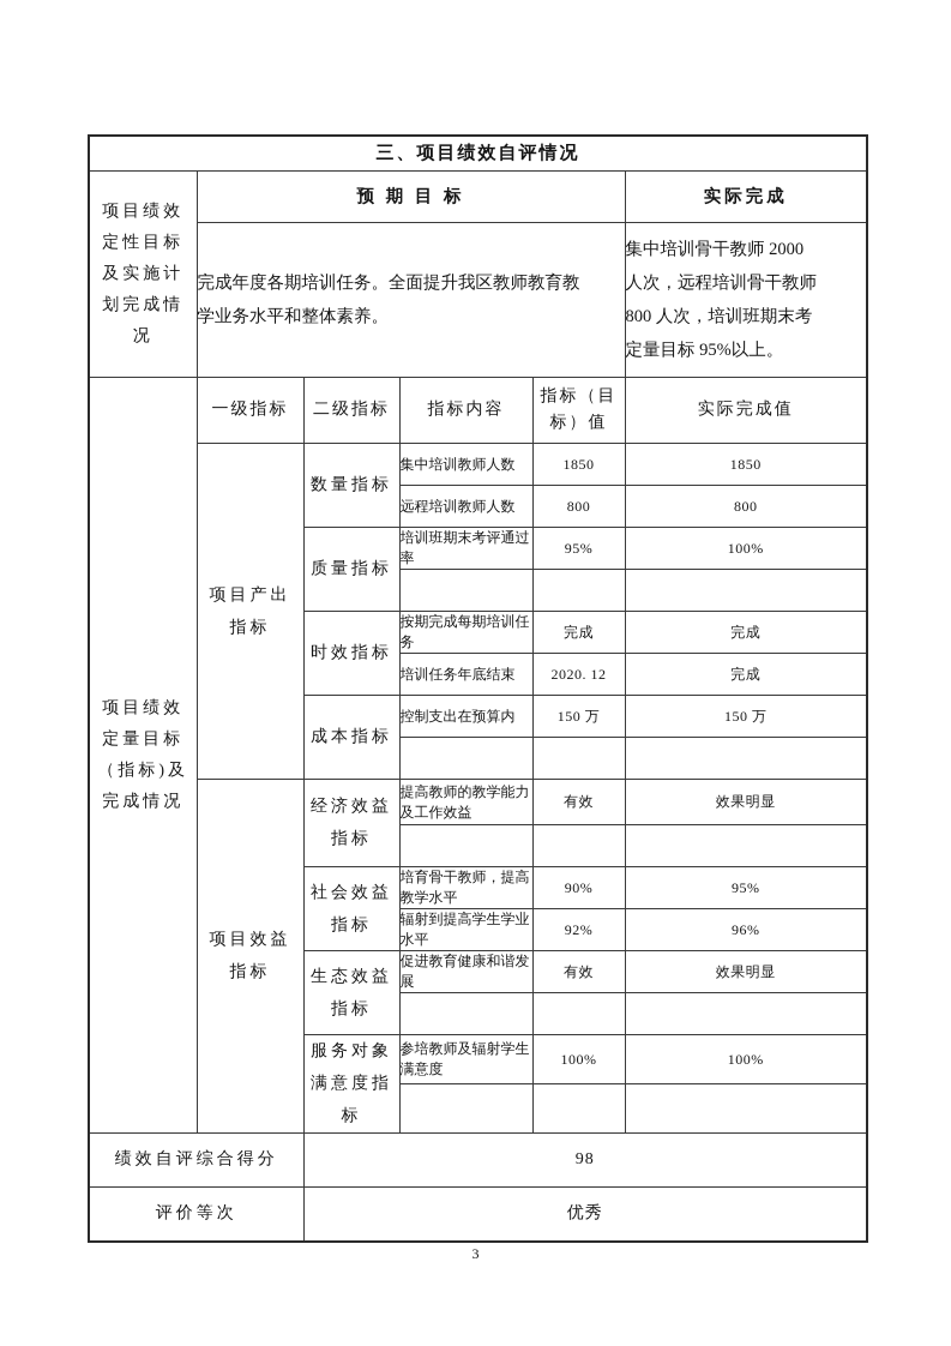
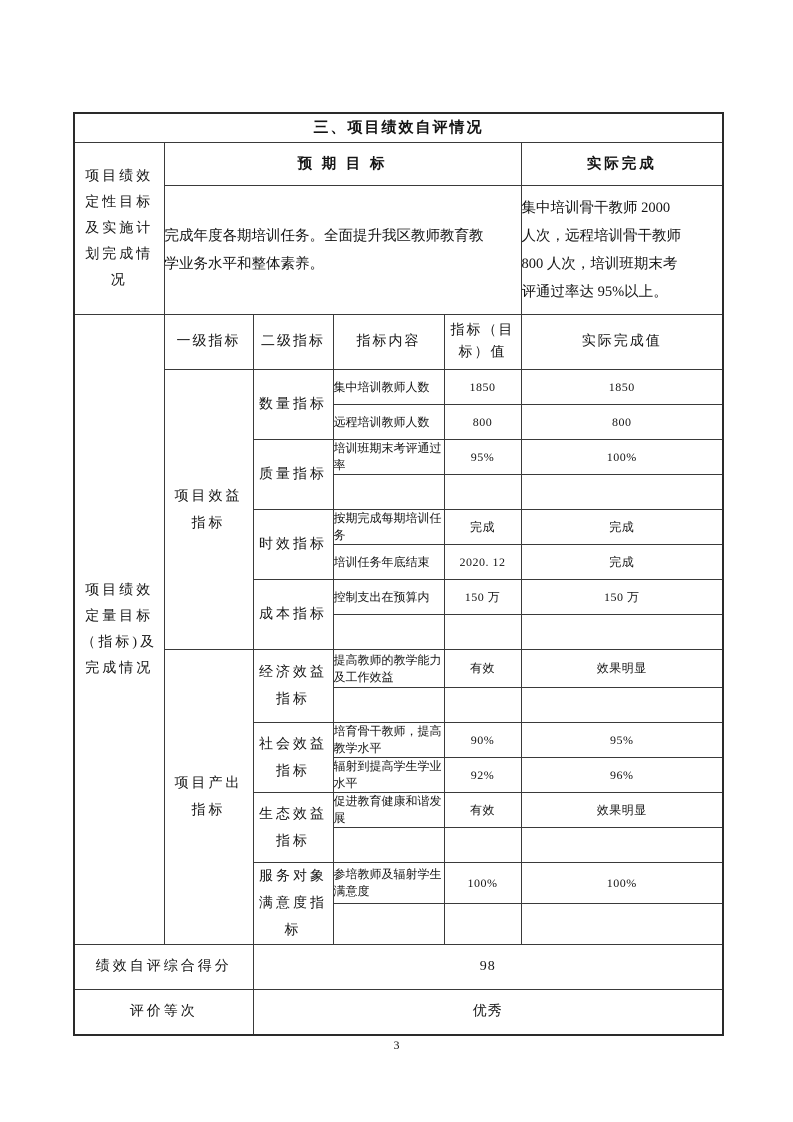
  三、项目绩效自评情况
  项目绩效 定性目标 及实施计 划完成情 况	预 期 目 标	实际完成
- 完成年度各期培训任务。全面提升我区教师教育教 学业务水平和整体素养。	集中培训骨干教师 2000 人次，远程培训骨干教师 800 人次，培训班期末考 定量目标 95%以上。
+ 完成年度各期培训任务。全面提升我区教师教育教 学业务水平和整体素养。	集中培训骨干教师 2000 人次，远程培训骨干教师 800 人次，培训班期末考 评通过率达 95%以上。
  项目绩效 定量目标 （指标)及 完成情况	一级指标	二级指标	指标内容	指标（目 标）值	实际完成值
- 项目产出 指标	数量指标	集中培训教师人数	1850	1850
+ 项目效益 指标	数量指标	集中培训教师人数	1850	1850
  远程培训教师人数	800	800
  质量指标	培训班期末考评通过率	95%	100%
  时效指标	按期完成每期培训任务	完成	完成
  培训任务年底结束	2020. 12	完成
  成本指标	控制支出在预算内	150 万	150 万
- 项目效益 指标	经济效益 指标	提高教师的教学能力及工作效益	有效	效果明显
+ 项目产出 指标	经济效益 指标	提高教师的教学能力及工作效益	有效	效果明显
  社会效益 指标	培育骨干教师，提高教学水平	90%	95%
  辐射到提高学生学业水平	92%	96%
  生态效益 指标	促进教育健康和谐发展	有效	效果明显
  服务对象 满意度指 标	参培教师及辐射学生满意度	100%	100%
  绩效自评综合得分	98
  评价等次	优秀
  3
